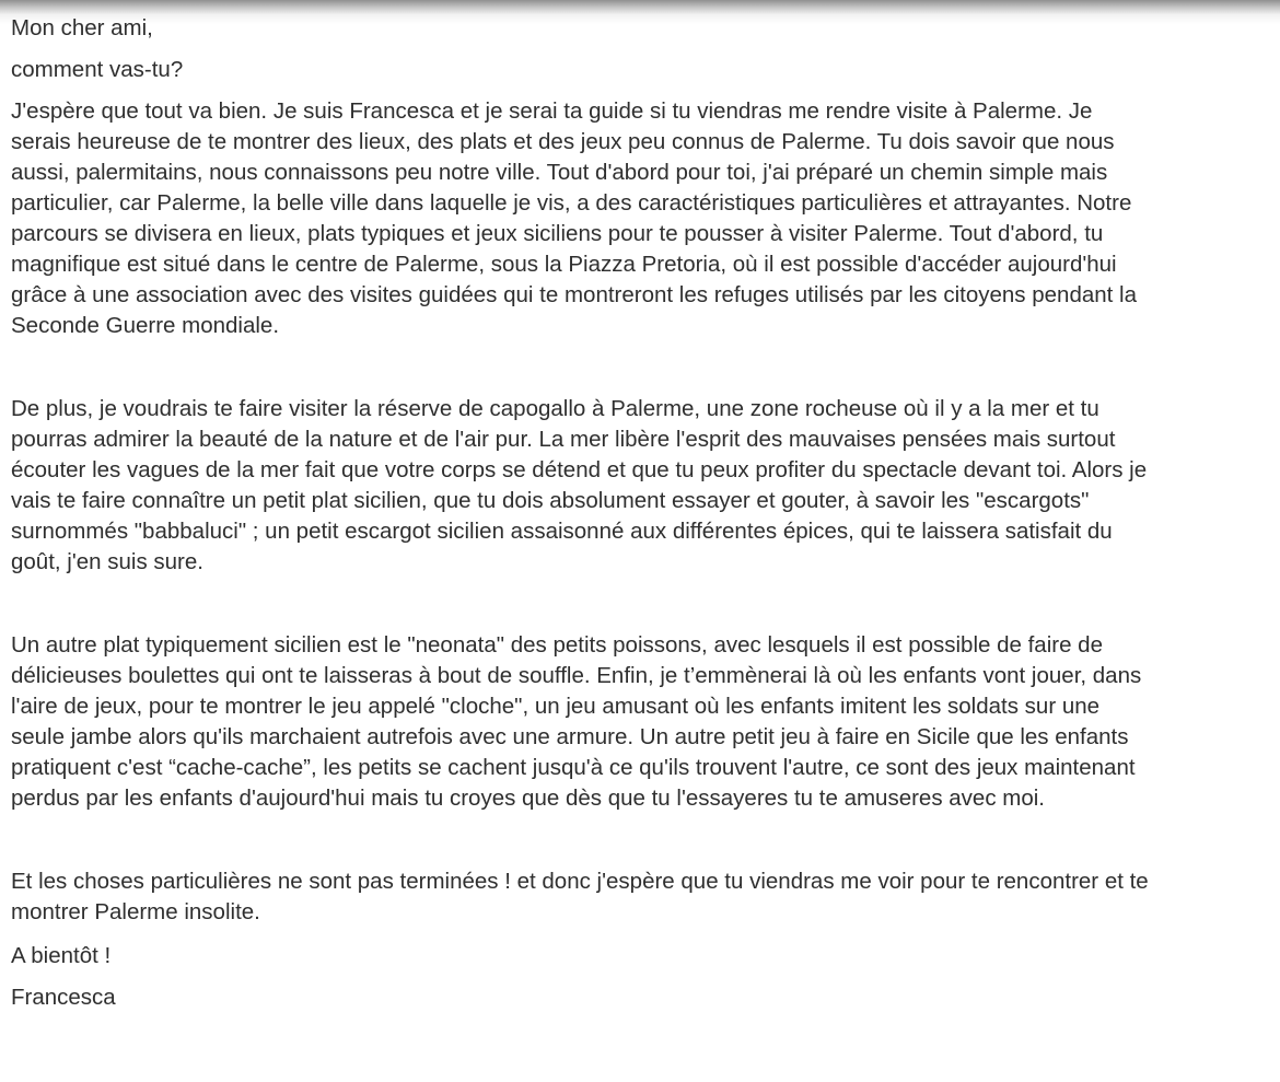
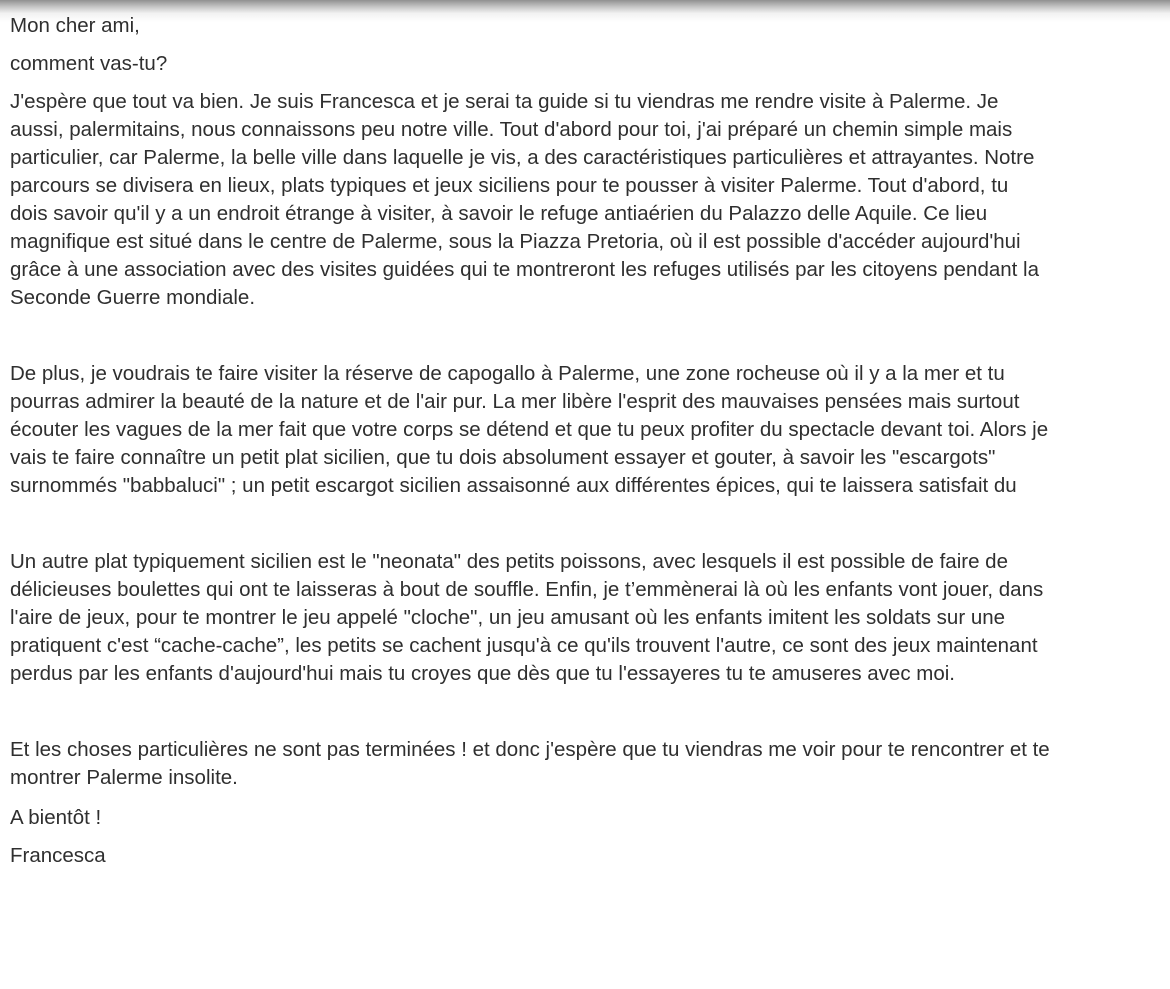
  Mon cher ami,
  comment vas-tu?
  J'espère que tout va bien. Je suis Francesca et je serai ta guide si tu viendras me rendre visite à Palerme. Je
- serais heureuse de te montrer des lieux, des plats et des jeux peu connus de Palerme. Tu dois savoir que nous
  aussi, palermitains, nous connaissons peu notre ville. Tout d'abord pour toi, j'ai préparé un chemin simple mais
  particulier, car Palerme, la belle ville dans laquelle je vis, a des caractéristiques particulières et attrayantes. Notre
  parcours se divisera en lieux, plats typiques et jeux siciliens pour te pousser à visiter Palerme. Tout d'abord, tu
+ dois savoir qu'il y a un endroit étrange à visiter, à savoir le refuge antiaérien du Palazzo delle Aquile. Ce lieu
  magnifique est situé dans le centre de Palerme, sous la Piazza Pretoria, où il est possible d'accéder aujourd'hui
  grâce à une association avec des visites guidées qui te montreront les refuges utilisés par les citoyens pendant la
  Seconde Guerre mondiale.
  De plus, je voudrais te faire visiter la réserve de capogallo à Palerme, une zone rocheuse où il y a la mer et tu
  pourras admirer la beauté de la nature et de l'air pur. La mer libère l'esprit des mauvaises pensées mais surtout
  écouter les vagues de la mer fait que votre corps se détend et que tu peux profiter du spectacle devant toi. Alors je
  vais te faire connaître un petit plat sicilien, que tu dois absolument essayer et gouter, à savoir les "escargots"
  surnommés "babbaluci" ; un petit escargot sicilien assaisonné aux différentes épices, qui te laissera satisfait du
- goût, j'en suis sure.
  Un autre plat typiquement sicilien est le "neonata" des petits poissons, avec lesquels il est possible de faire de
  délicieuses boulettes qui ont te laisseras à bout de souffle. Enfin, je t’emmènerai là où les enfants vont jouer, dans
  l'aire de jeux, pour te montrer le jeu appelé "cloche", un jeu amusant où les enfants imitent les soldats sur une
- seule jambe alors qu'ils marchaient autrefois avec une armure. Un autre petit jeu à faire en Sicile que les enfants
  pratiquent c'est “cache-cache”, les petits se cachent jusqu'à ce qu'ils trouvent l'autre, ce sont des jeux maintenant
  perdus par les enfants d'aujourd'hui mais tu croyes que dès que tu l'essayeres tu te amuseres avec moi.
  Et les choses particulières ne sont pas terminées ! et donc j'espère que tu viendras me voir pour te rencontrer et te
  montrer Palerme insolite.
  A bientôt !
  Francesca
